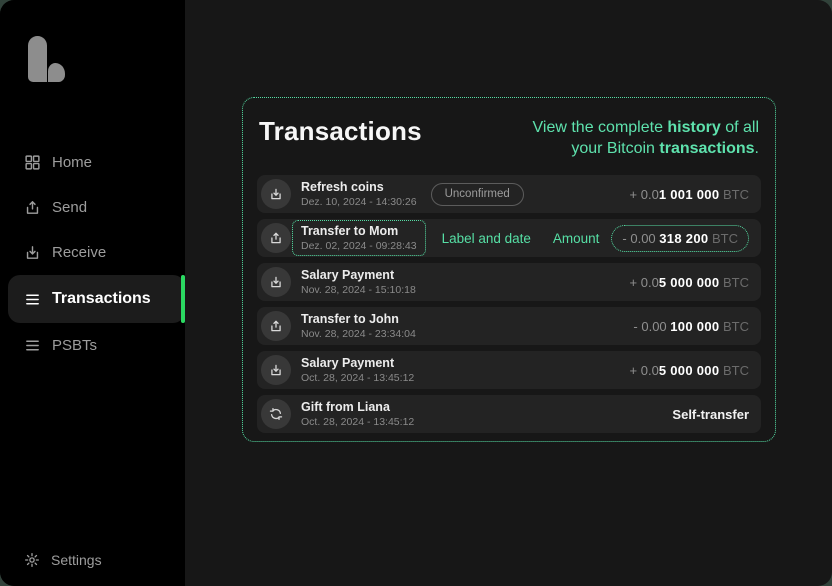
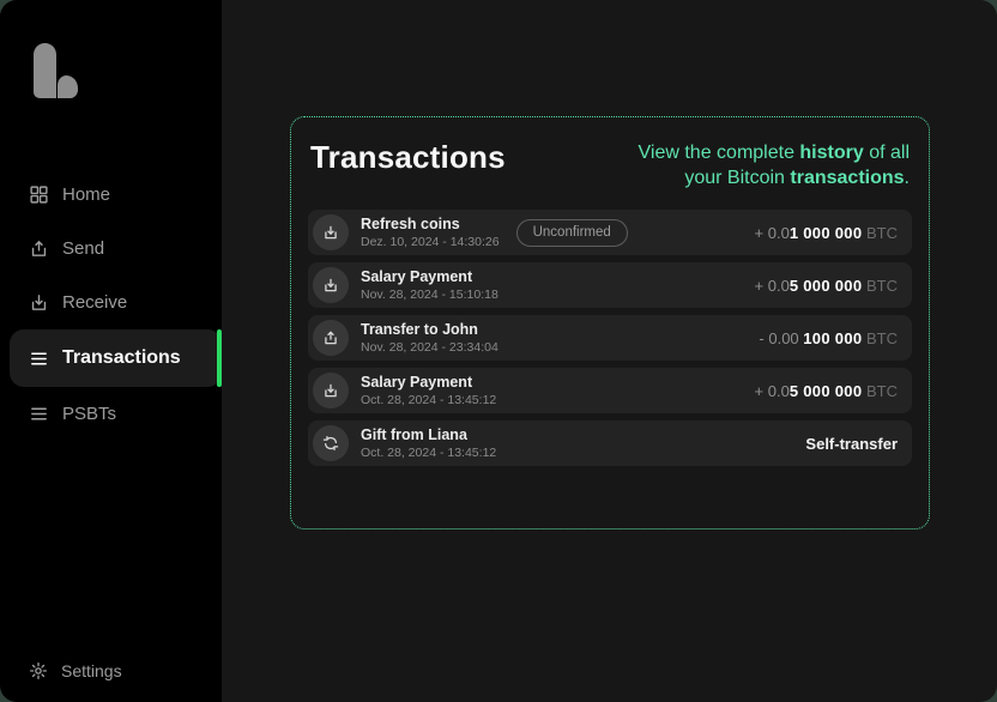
  Home
  Send
  Receive
  Transactions
  PSBTs
  Settings
  Transactions
  View the complete history of all
  your Bitcoin transactions.
  Refresh coins
  Dez. 10, 2024 - 14:30:26
  Unconfirmed
- + 0.01 001 000 BTC
+ + 0.01 000 000 BTC
- Transfer to Mom
- Dez. 02, 2024 - 09:28:43
- Label and date
- Amount
- - 0.00 318 200 BTC
  Salary Payment
  Nov. 28, 2024 - 15:10:18
  + 0.05 000 000 BTC
  Transfer to John
  Nov. 28, 2024 - 23:34:04
  - 0.00 100 000 BTC
  Salary Payment
  Oct. 28, 2024 - 13:45:12
  + 0.05 000 000 BTC
  Gift from Liana
  Oct. 28, 2024 - 13:45:12
  Self-transfer
